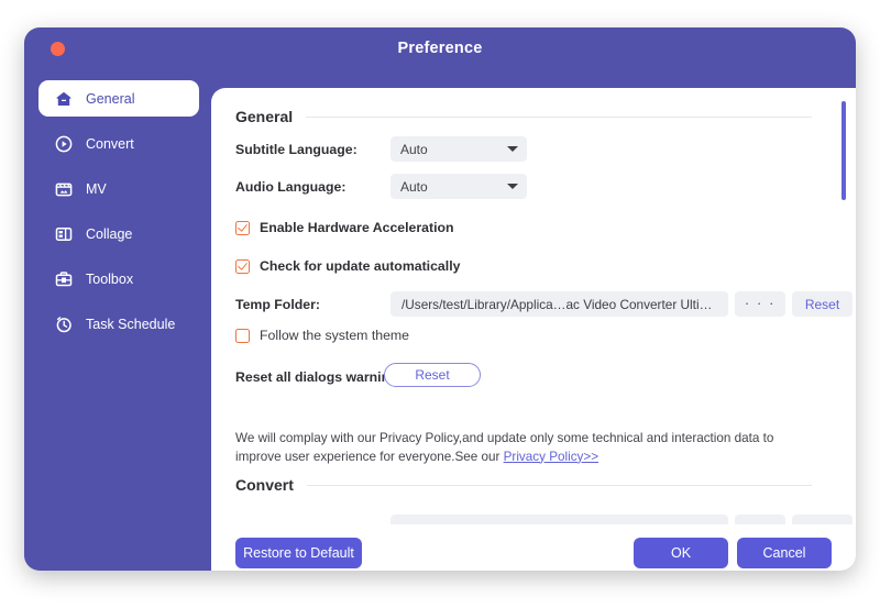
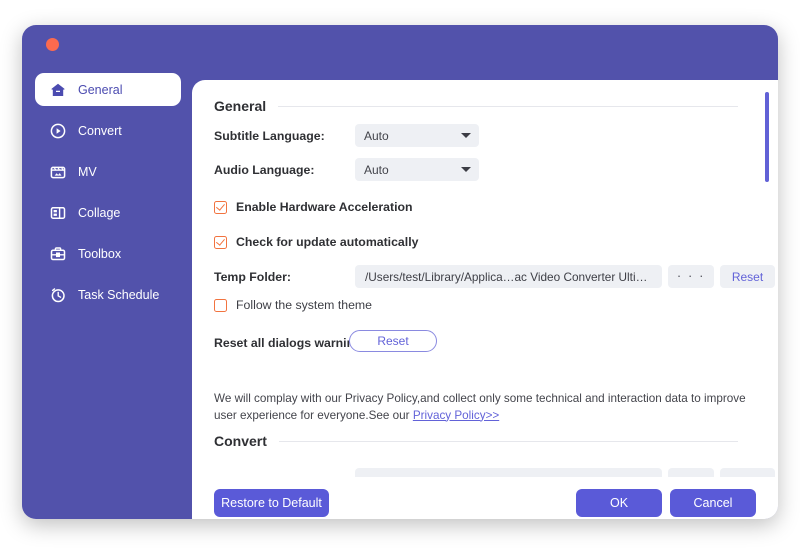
- Preference
  General
  Convert
  MV
  Collage
  Toolbox
  Task Schedule
  General
  Subtitle Language:
  Auto
  Audio Language:
  Auto
  Enable Hardware Acceleration
  Check for update automatically
  Temp Folder:
  /Users/test/Library/Applica…ac Video Converter Ultima
  · · ·
  Reset
  Follow the system theme
  Reset all dialogs warni
  Reset
- We will complay with our Privacy Policy,and update only some technical and interaction data to improve user experience for everyone.See our Privacy Policy>>
+ We will complay with our Privacy Policy,and collect only some technical and interaction data to improve user experience for everyone.See our Privacy Policy>>
  Convert
  Restore to Default
  OK
  Cancel
